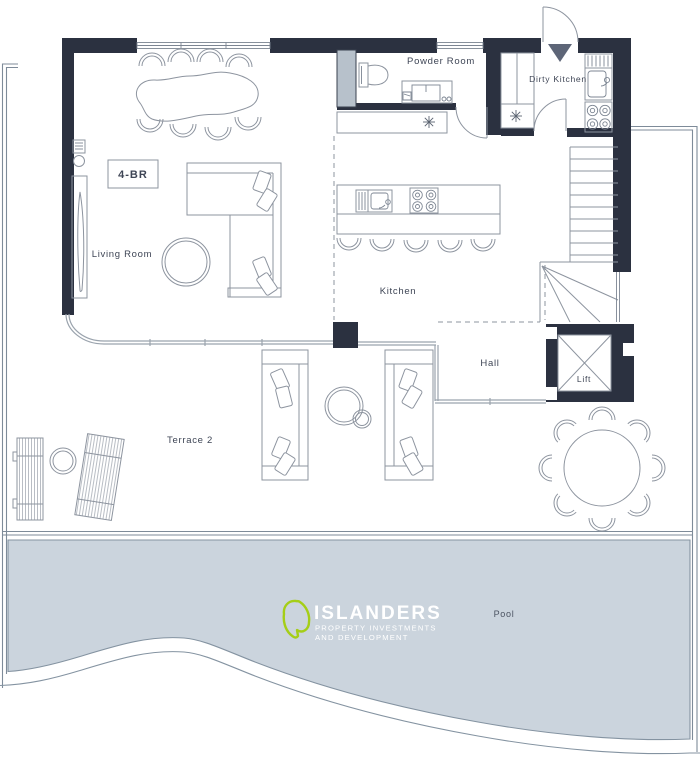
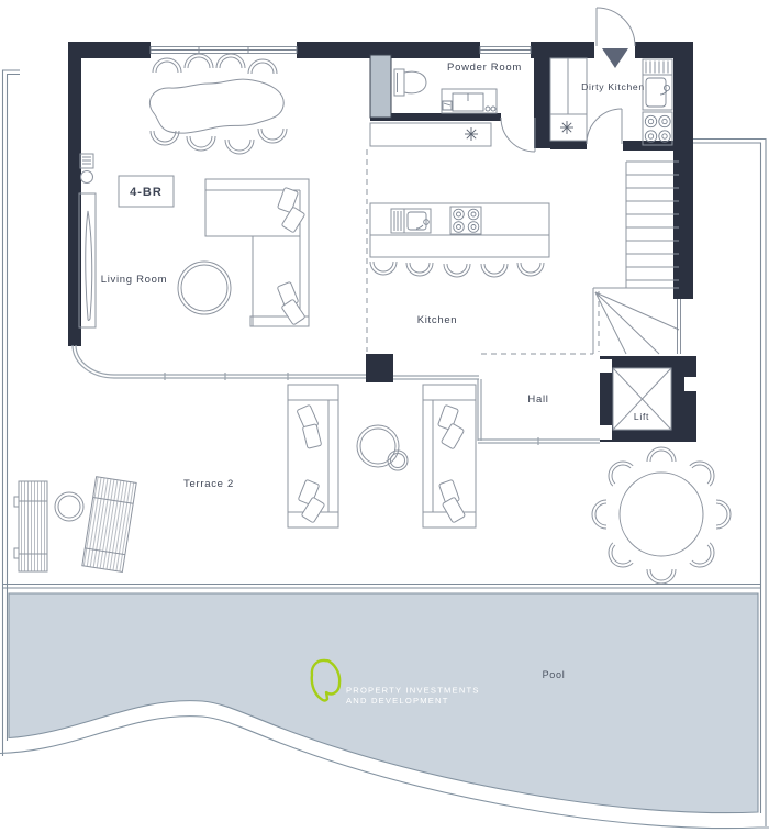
  4-BR
  Powder Room
  Dirty Kitchen
  Living Room
  Kitchen
  Hall
  Lift
  Terrace 2
  Pool
- ISLANDERS
  PROPERTY INVESTMENTS
  AND DEVELOPMENT
